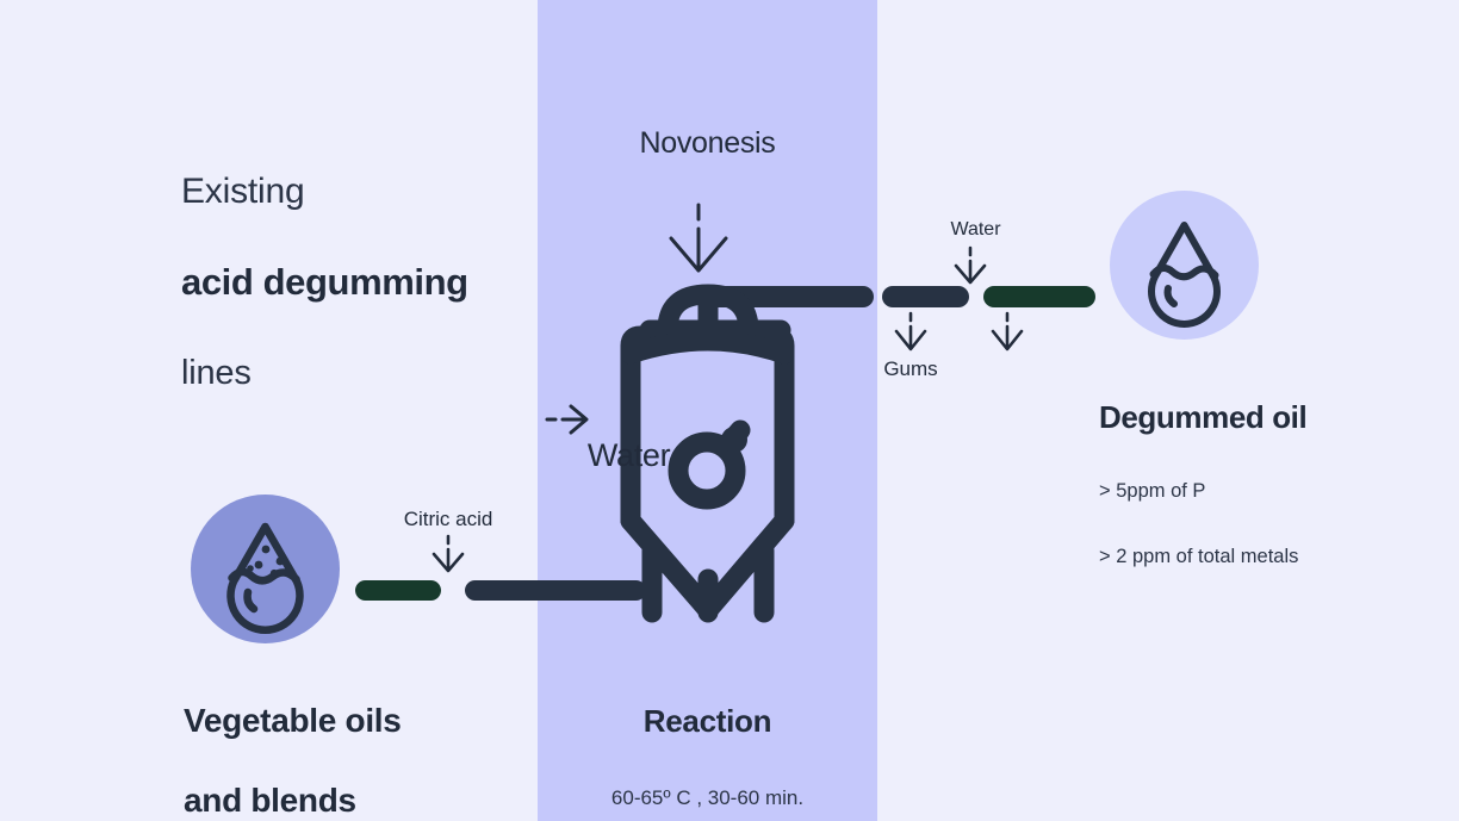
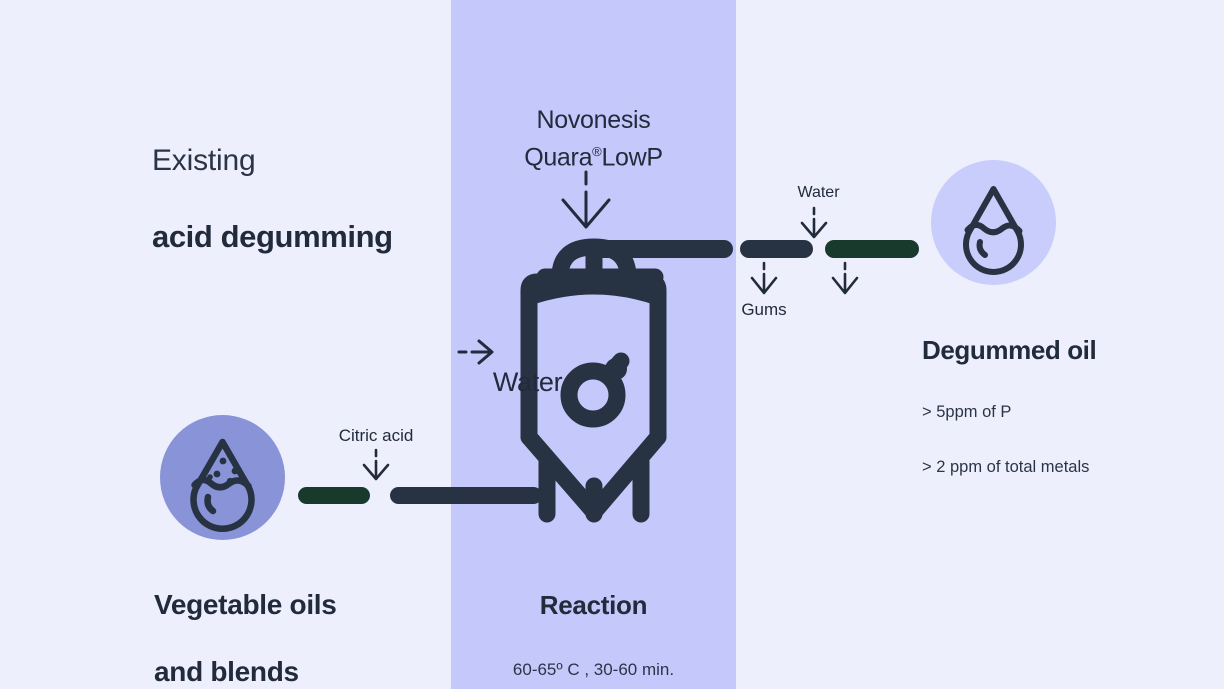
  Existing
  acid degumming
- lines
  Novonesis
+ Quara®LowP
  Water
  Gums
  Citric acid
  Water
  Degummed oil
  > 5ppm of P
  > 2 ppm of total metals
  Vegetable oils
  and blends
  Reaction
  60-65º C , 30-60 min.
